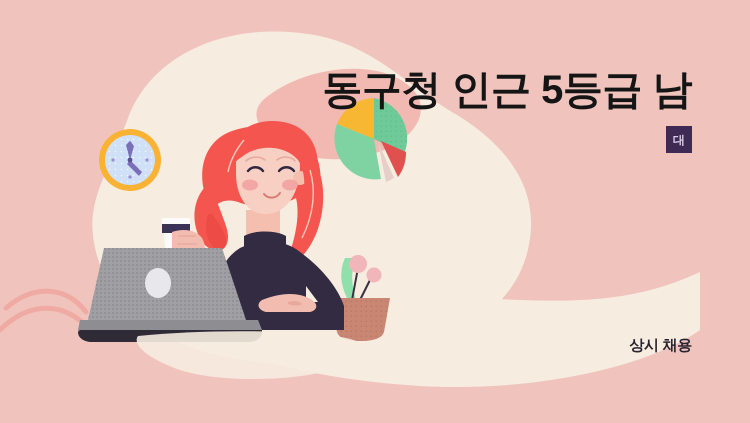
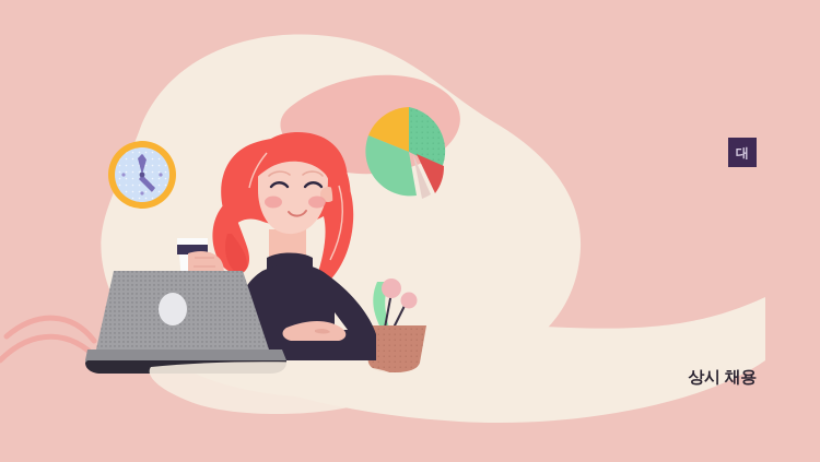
- 동구청 인근 5등급 남
  대
  상시 채용
